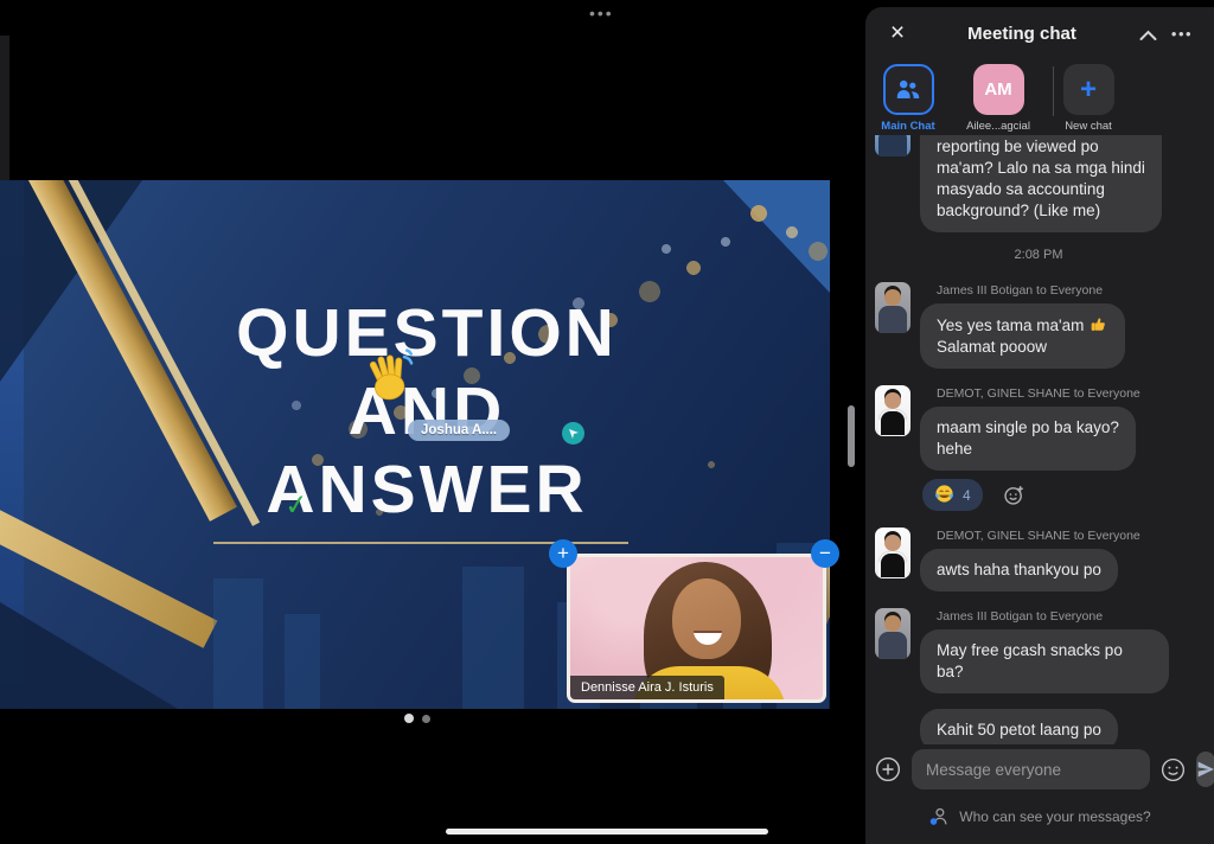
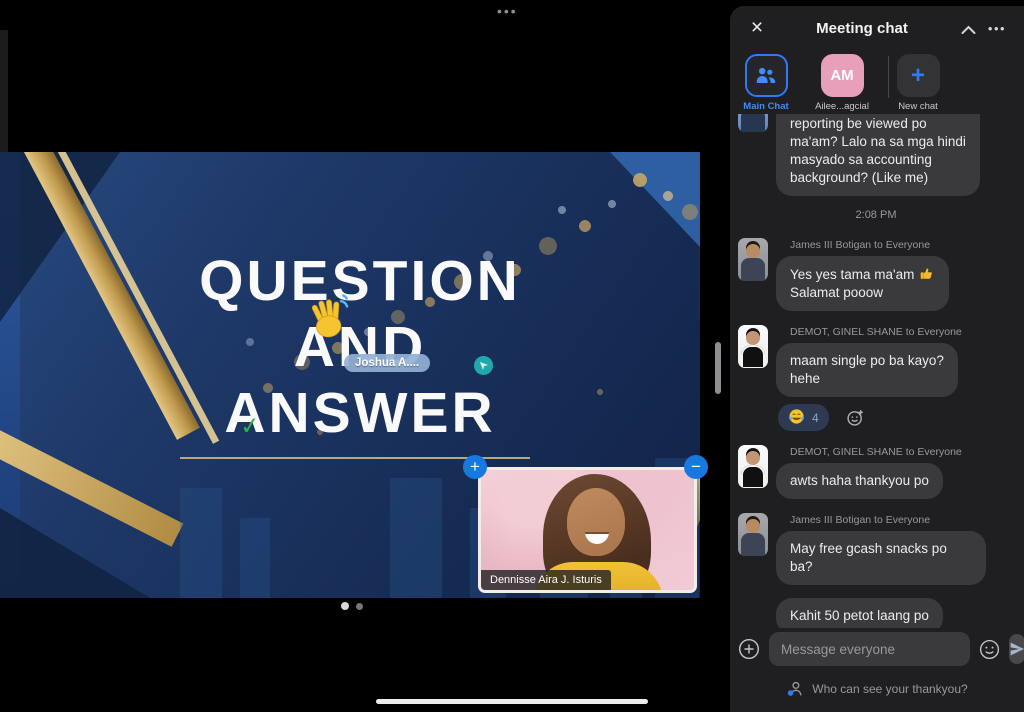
  •••
  QUESTION
  AND
  ANSWER
  Joshua A....
  Dennisse Aira J. Isturis
  +
  −
  ×
  Meeting chat
  •••
  Main Chat
  AM
  Ailee...agcial
  +
  New chat
  reporting be viewed po
  ma'am? Lalo na sa mga hindi
  masyado sa accounting
  background? (Like me)
  2:08 PM
  James III Botigan to Everyone
  Yes yes tama ma'am
  Salamat pooow
  DEMOT, GINEL SHANE to Everyone
  maam single po ba kayo?
  hehe
  4
  DEMOT, GINEL SHANE to Everyone
  awts haha thankyou po
  James III Botigan to Everyone
  May free gcash snacks po ba?
  Kahit 50 petot laang po
  Message everyone
- Who can see your messages?
+ Who can see your thankyou?
